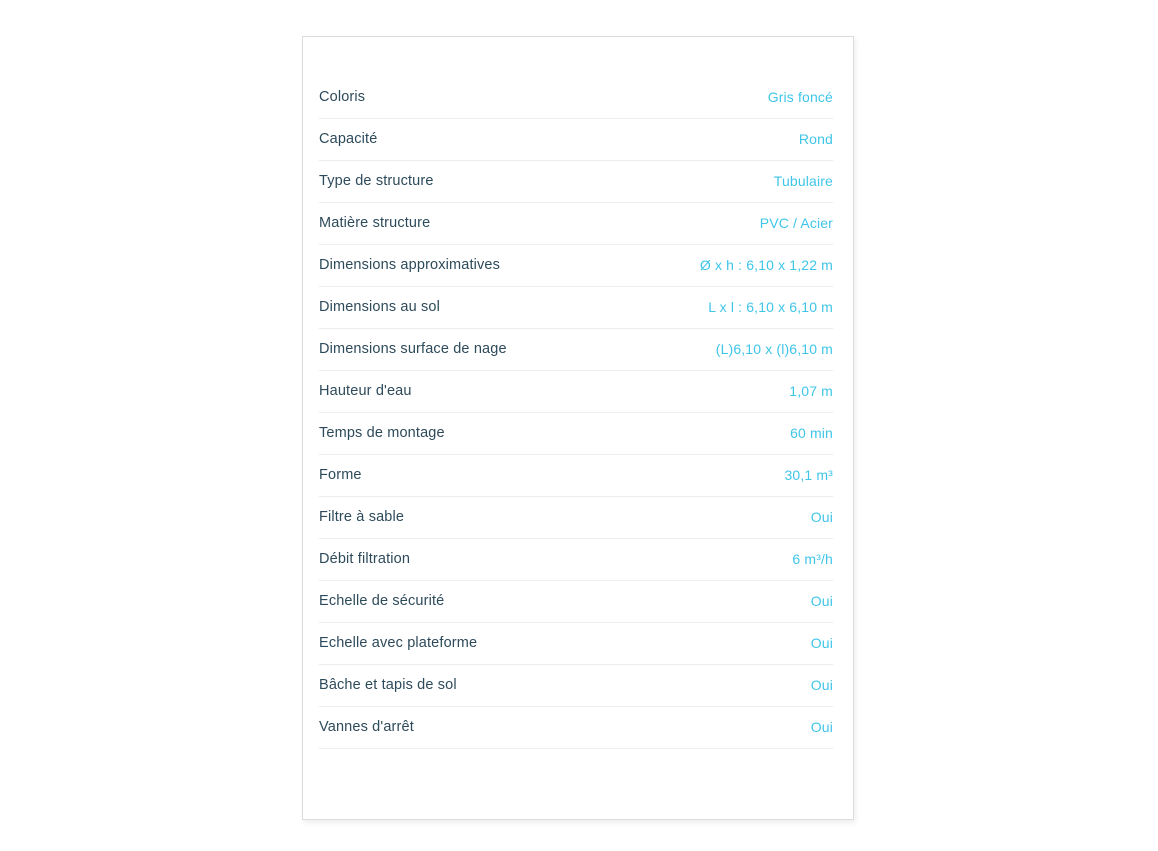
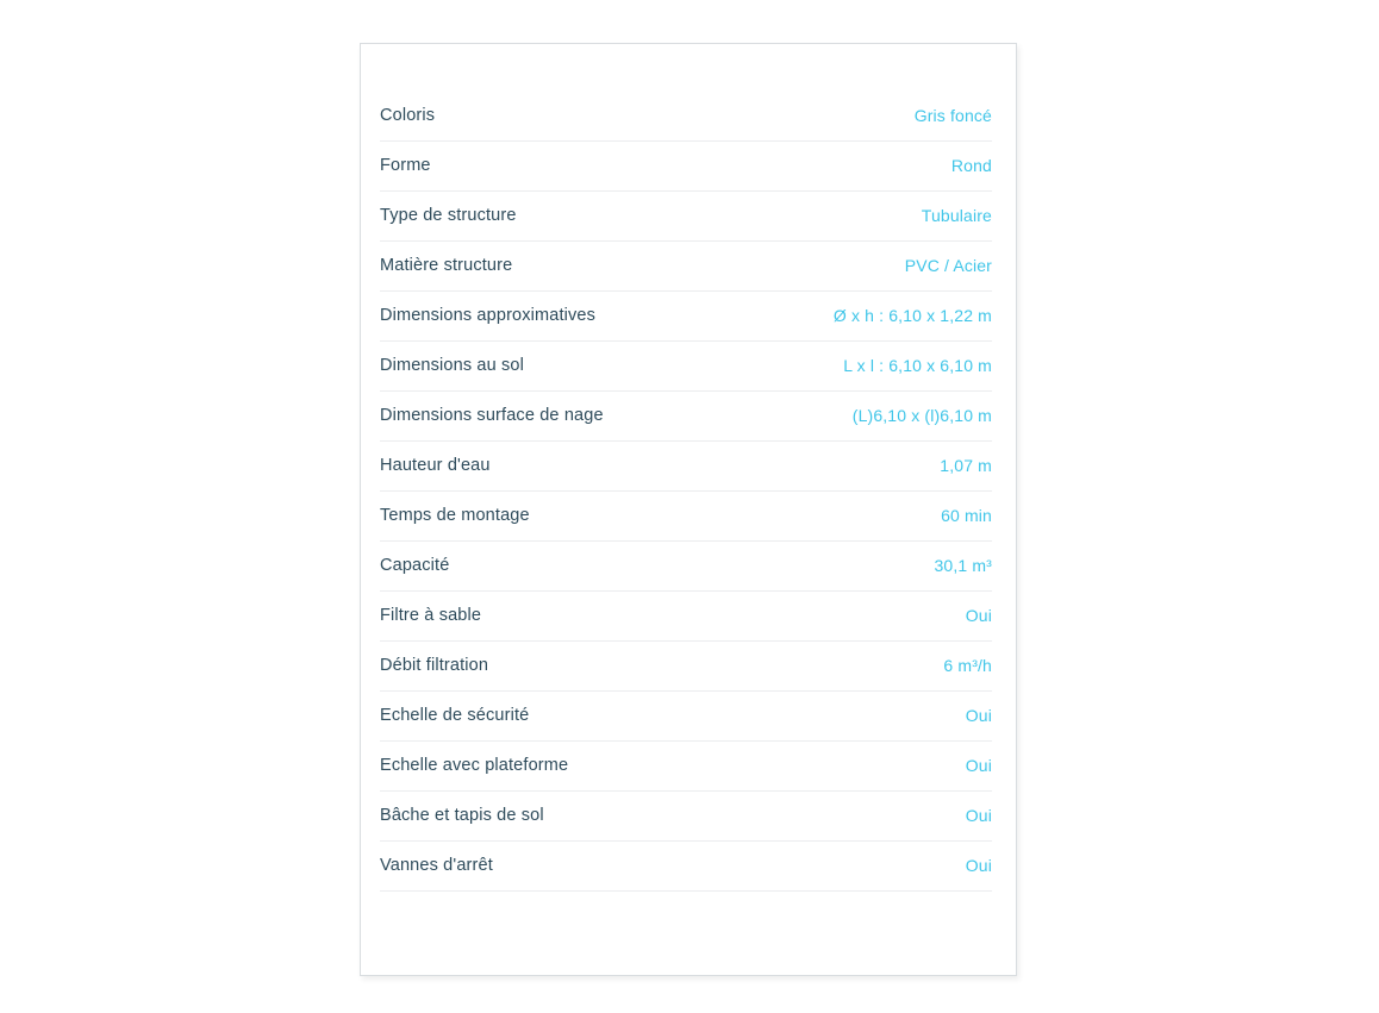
  Coloris
  Gris foncé
- Capacité
+ Forme
  Rond
  Type de structure
  Tubulaire
  Matière structure
  PVC / Acier
  Dimensions approximatives
  Ø x h : 6,10 x 1,22 m
  Dimensions au sol
  L x l : 6,10 x 6,10 m
  Dimensions surface de nage
  (L)6,10 x (l)6,10 m
  Hauteur d'eau
  1,07 m
  Temps de montage
  60 min
- Forme
+ Capacité
  30,1 m³
  Filtre à sable
  Oui
  Débit filtration
  6 m³/h
  Echelle de sécurité
  Oui
  Echelle avec plateforme
  Oui
  Bâche et tapis de sol
  Oui
  Vannes d'arrêt
  Oui
